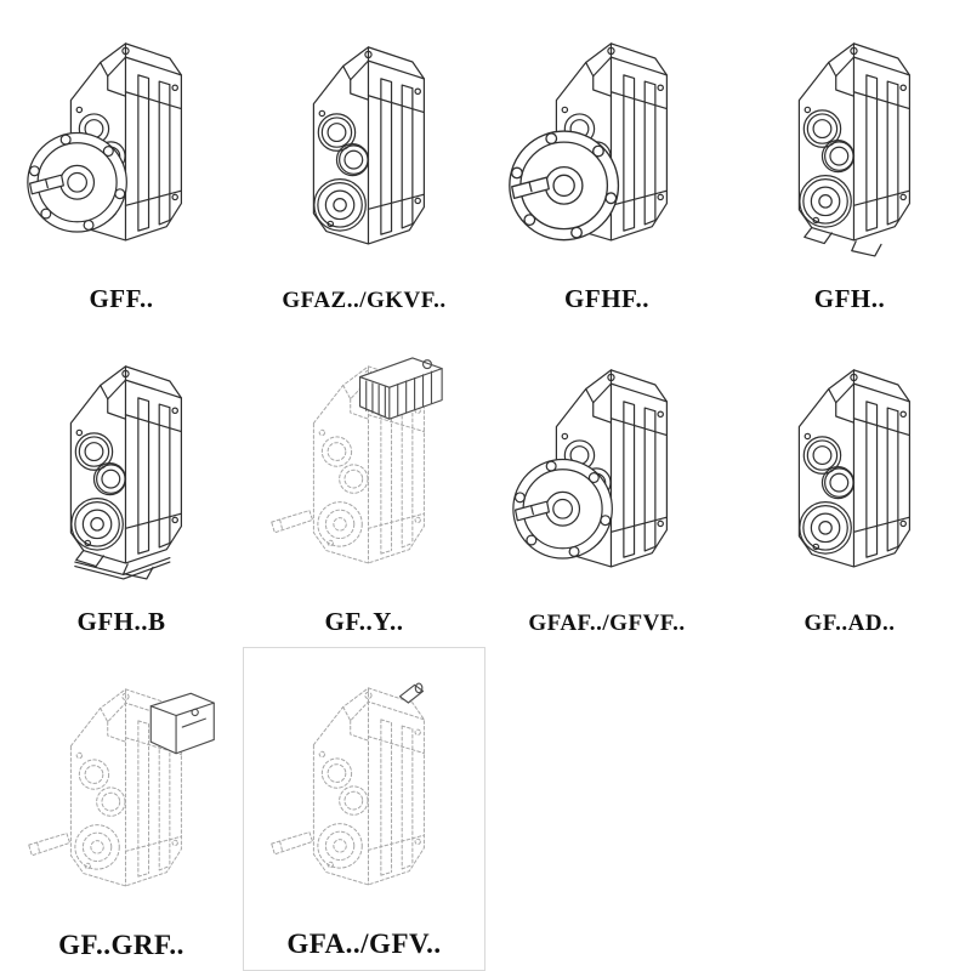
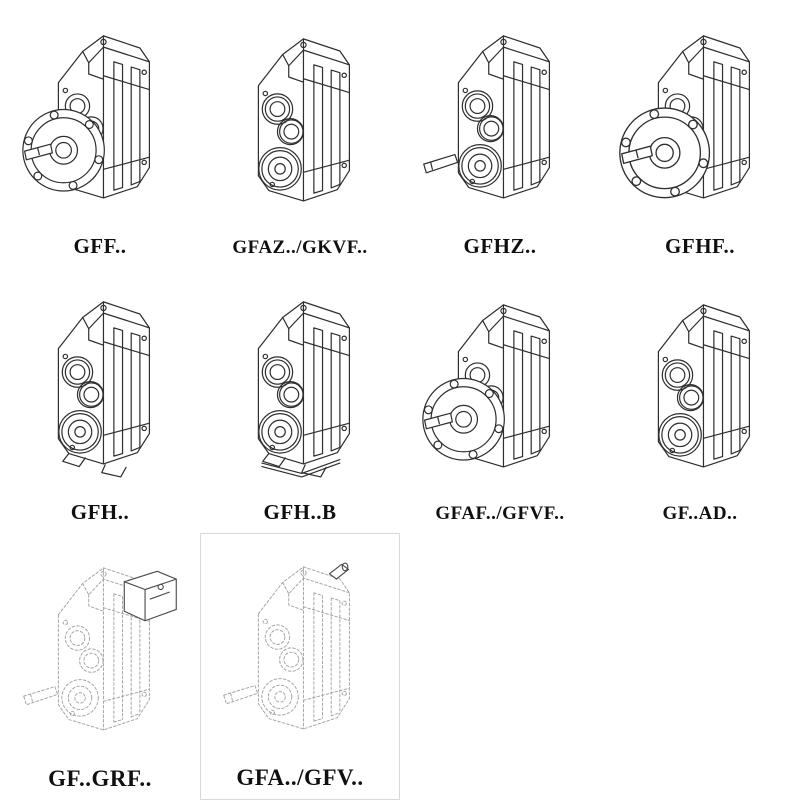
  GFF..
  GFAZ../GKVF..
+ GFHZ..
  GFHF..
  GFH..
  GFH..B
- GF..Y..
  GFAF../GFVF..
  GF..AD..
  GF..GRF..
  GFA../GFV..
